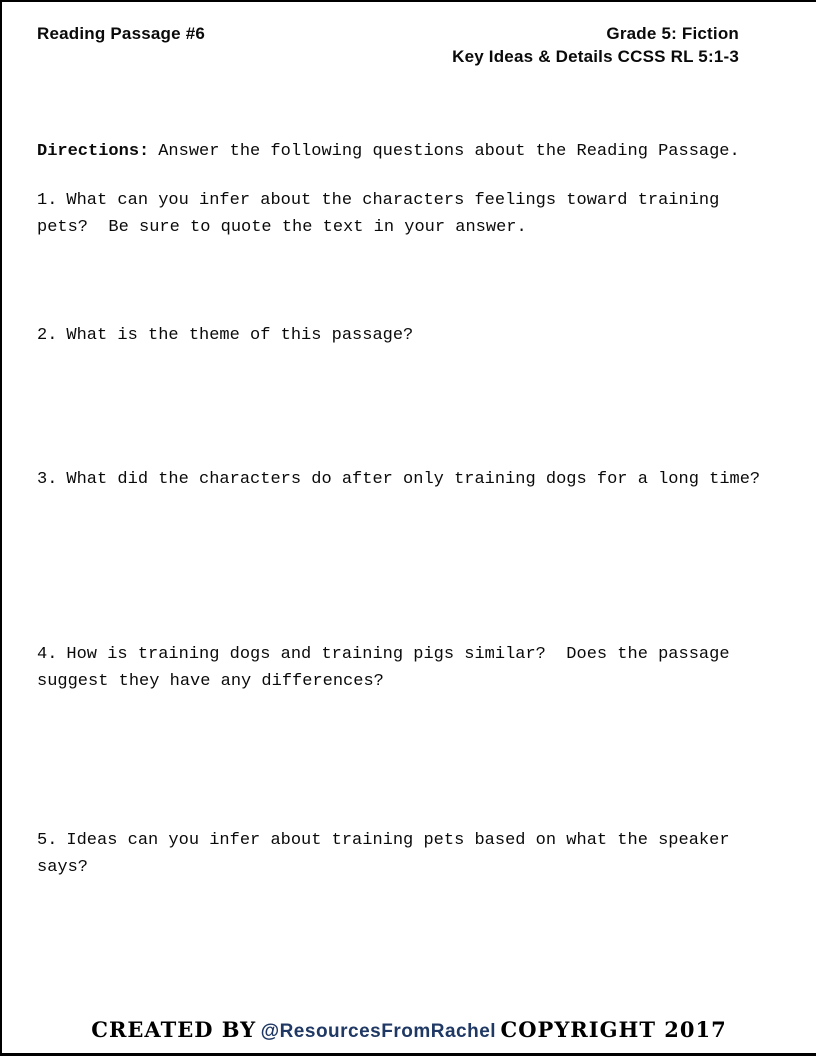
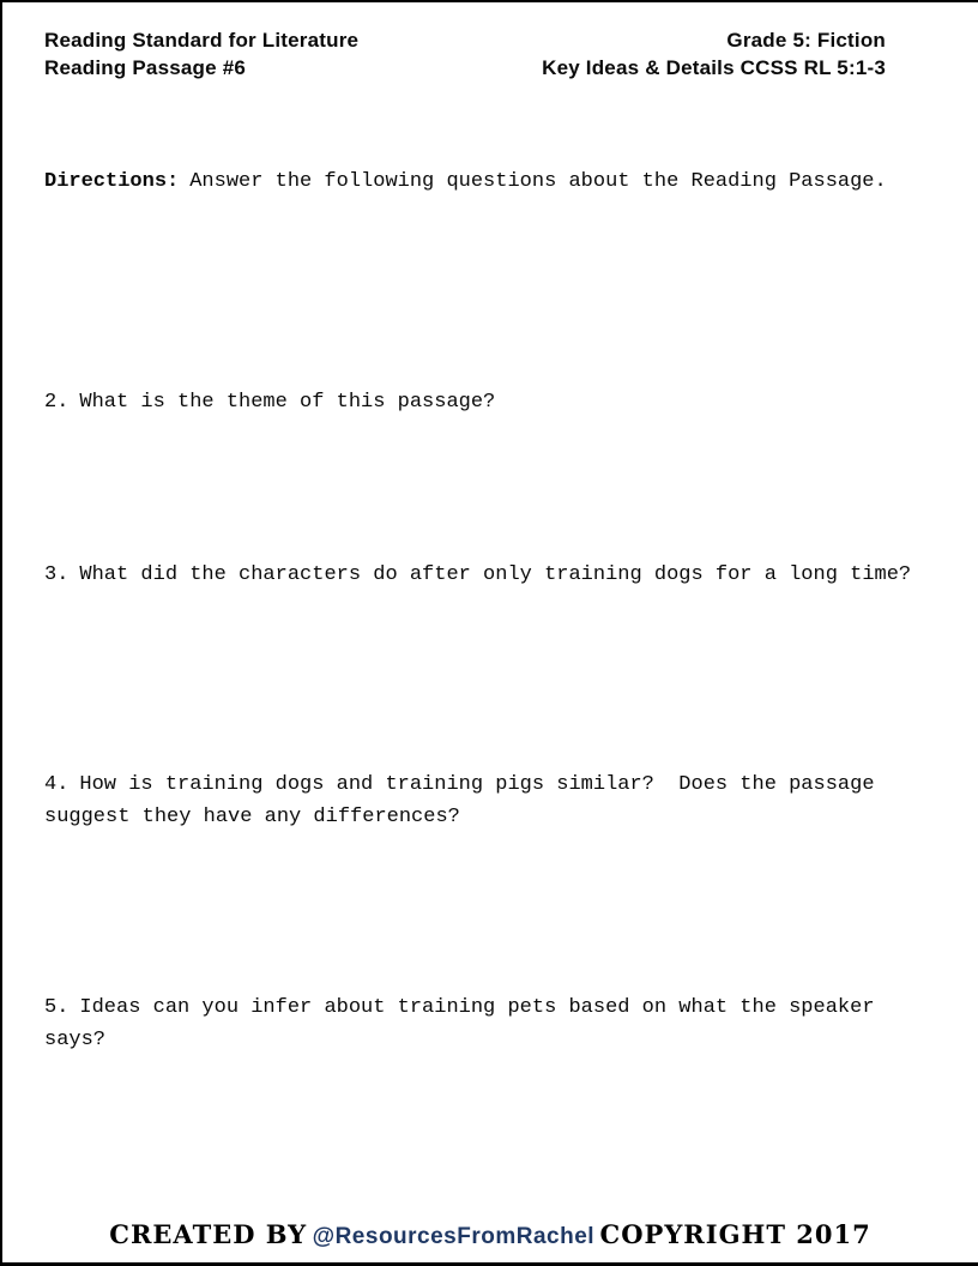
+ Reading Standard for Literature
  Reading Passage #6
  Grade 5: Fiction
  Key Ideas & Details CCSS RL 5:1-3
  Directions: Answer the following questions about the Reading Passage.
- 1. What can you infer about the characters feelings toward training pets? Be sure to quote the text in your answer.
  2. What is the theme of this passage?
  3. What did the characters do after only training dogs for a long time?
  4. How is training dogs and training pigs similar? Does the passage suggest they have any differences?
  5. Ideas can you infer about training pets based on what the speaker says?
  CREATED BY @ResourcesFromRachel COPYRIGHT 2017
